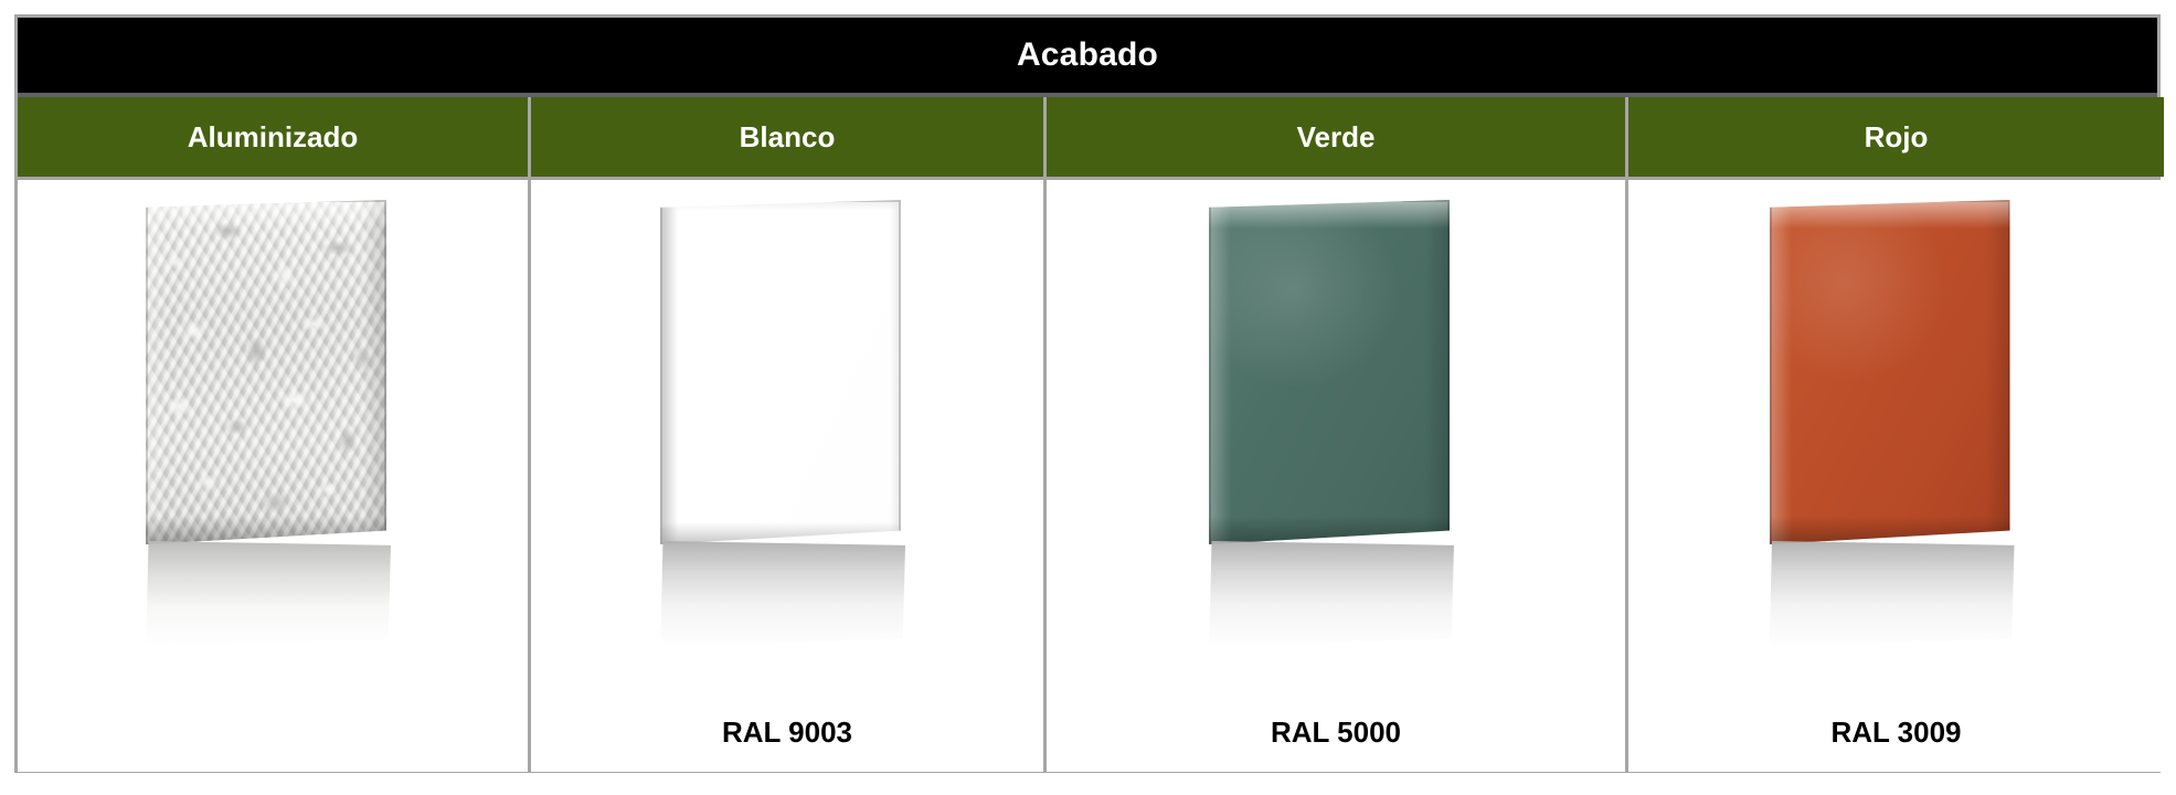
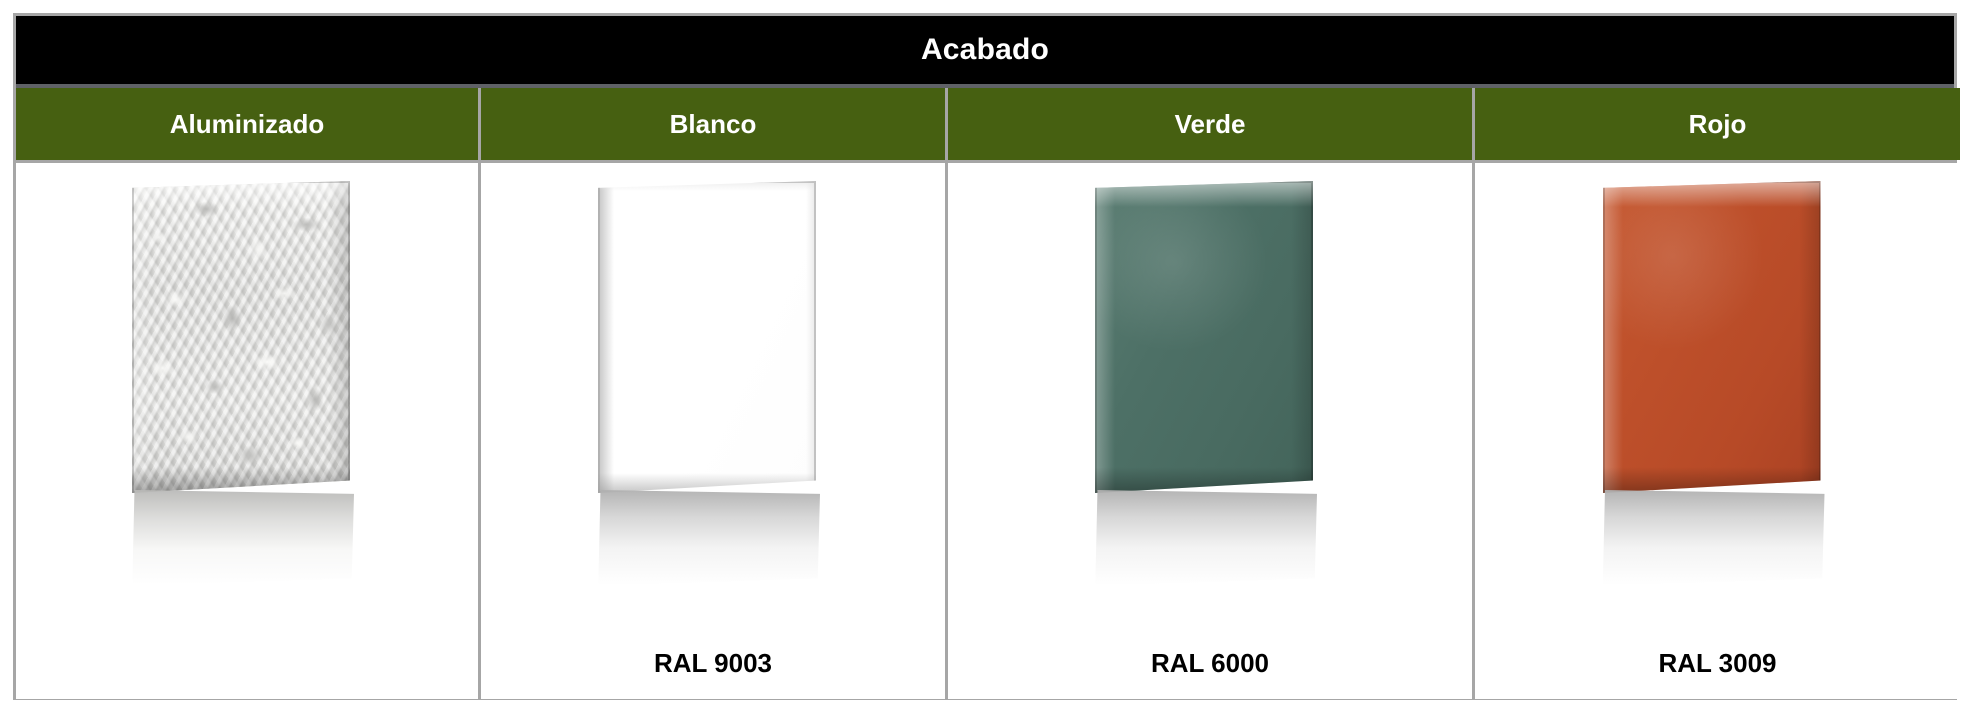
  Acabado
  Aluminizado
  Blanco
  Verde
  Rojo
  RAL 9003
- RAL 5000
+ RAL 6000
  RAL 3009
